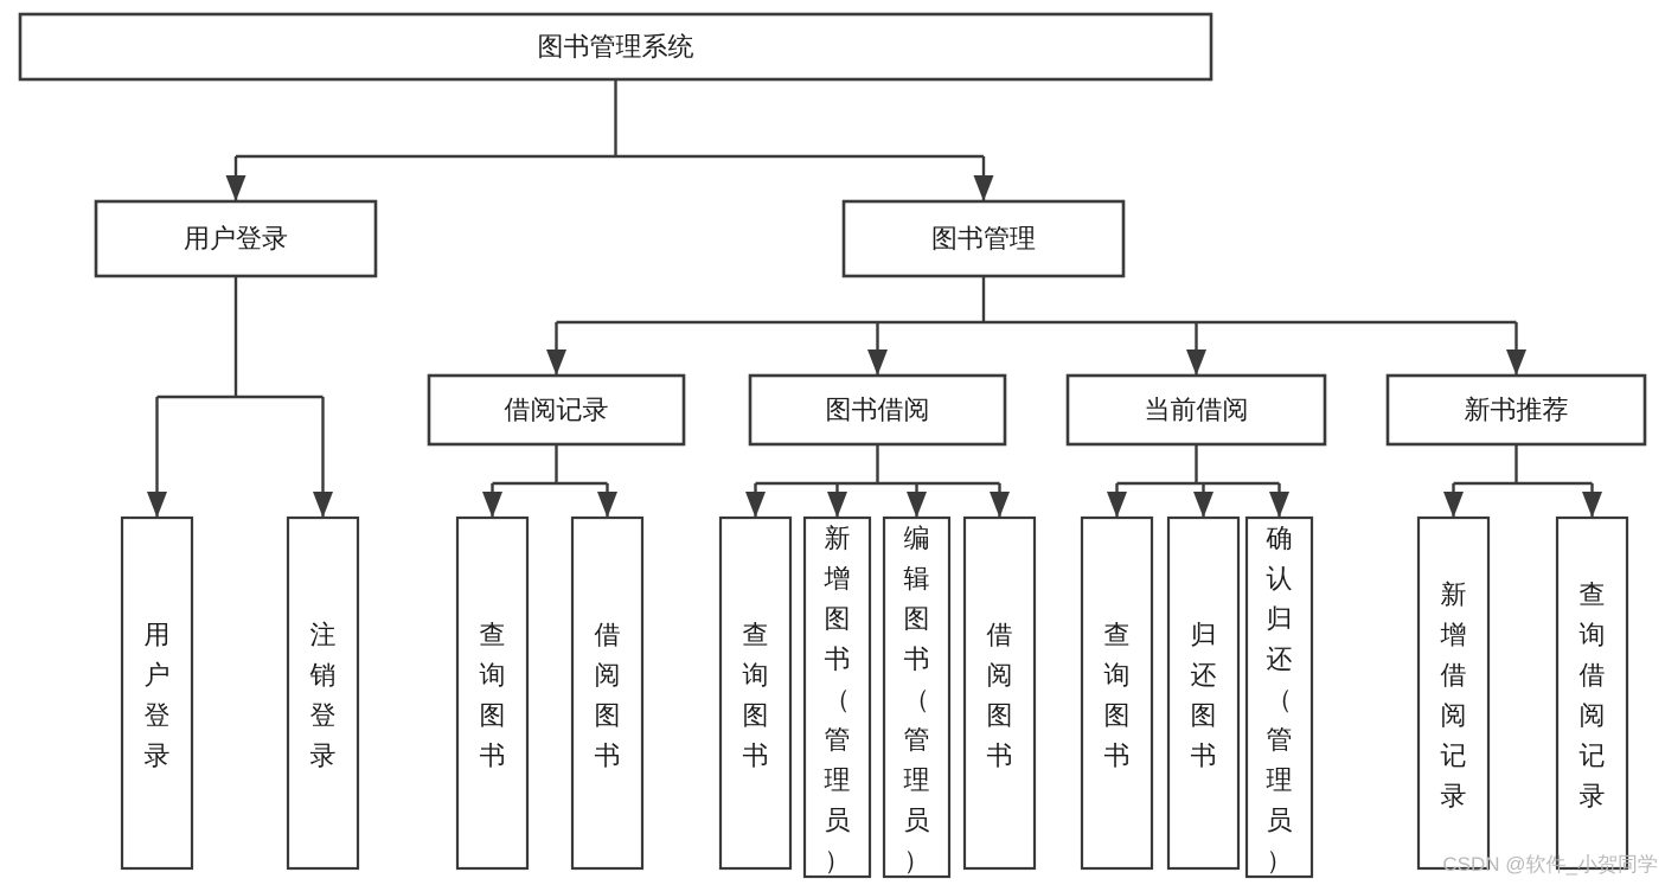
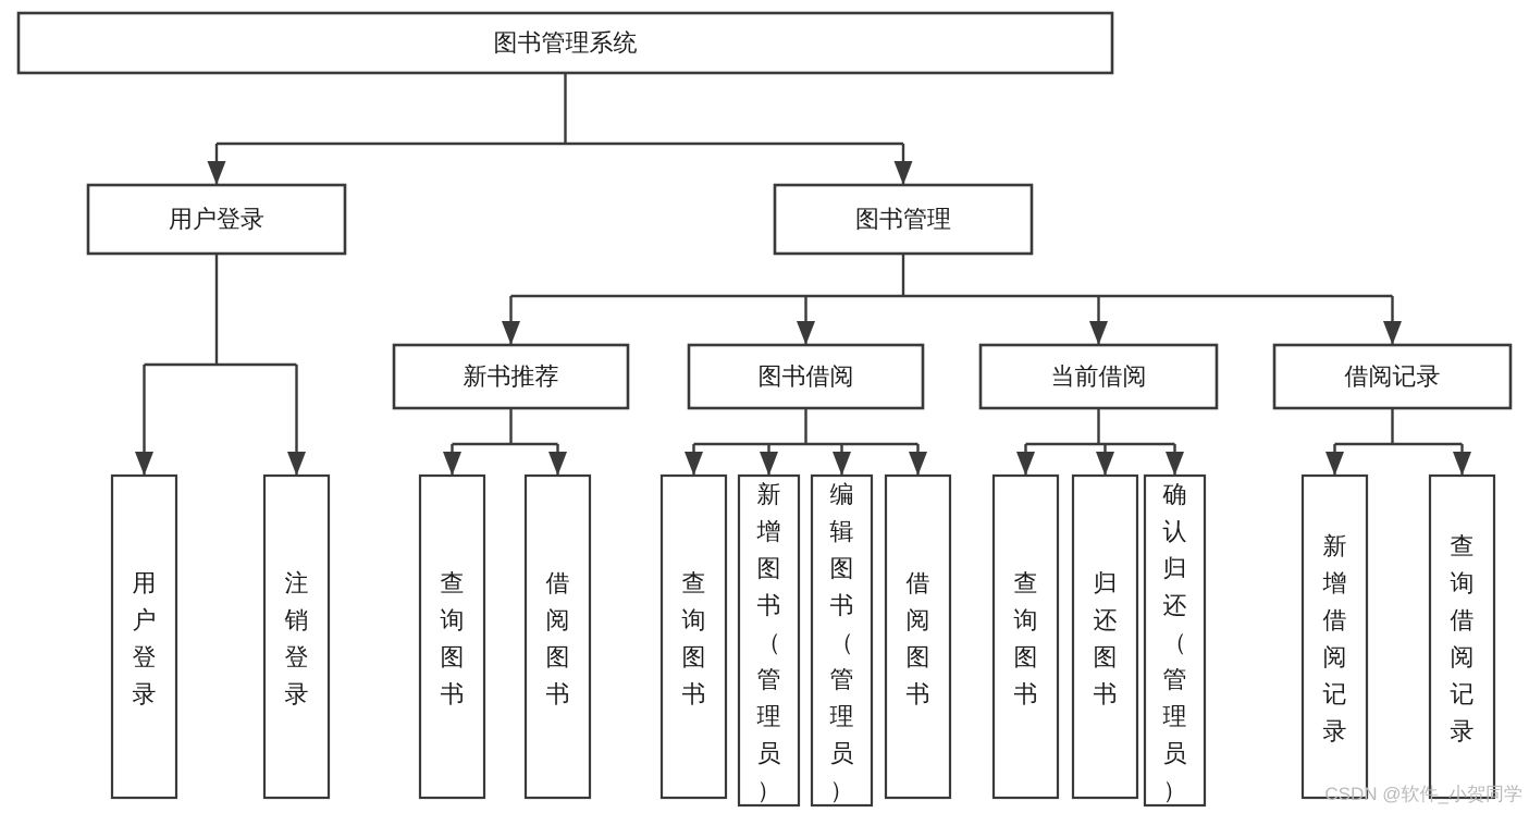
  图书管理系统
  用户登录
  图书管理
- 借阅记录
+ 新书推荐
  图书借阅
  当前借阅
- 新书推荐
+ 借阅记录
  用户登录
  注销登录
  查询图书
  借阅图书
  查询图书
  新增图书（管理员）
  编辑图书（管理员）
  借阅图书
  查询图书
  归还图书
  确认归还（管理员）
  新增借阅记录
  查询借阅记录
  CSDN @软件_小贺同学
